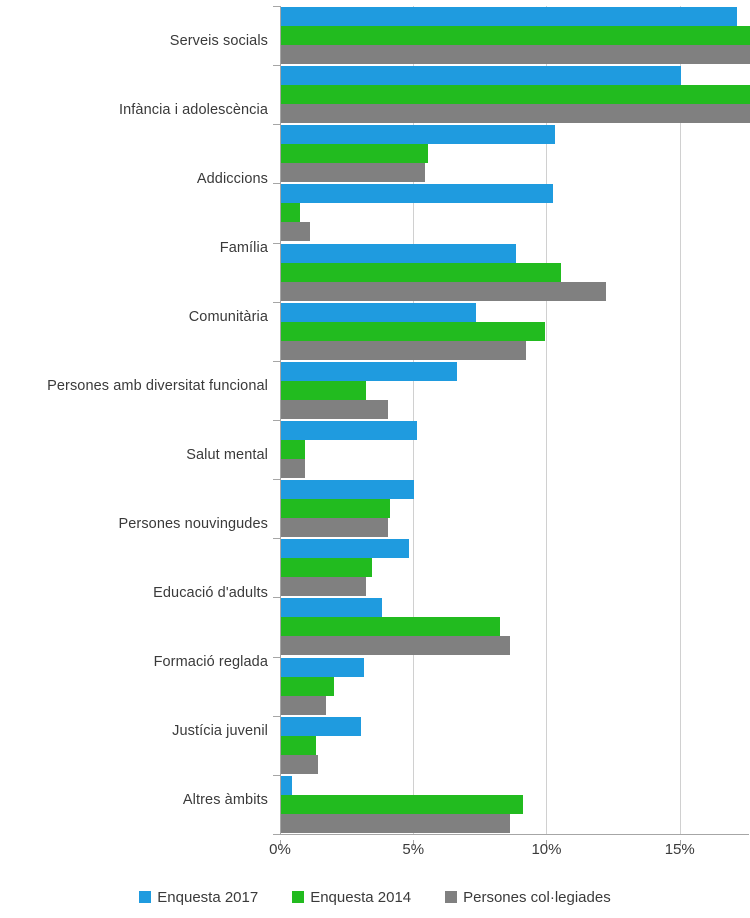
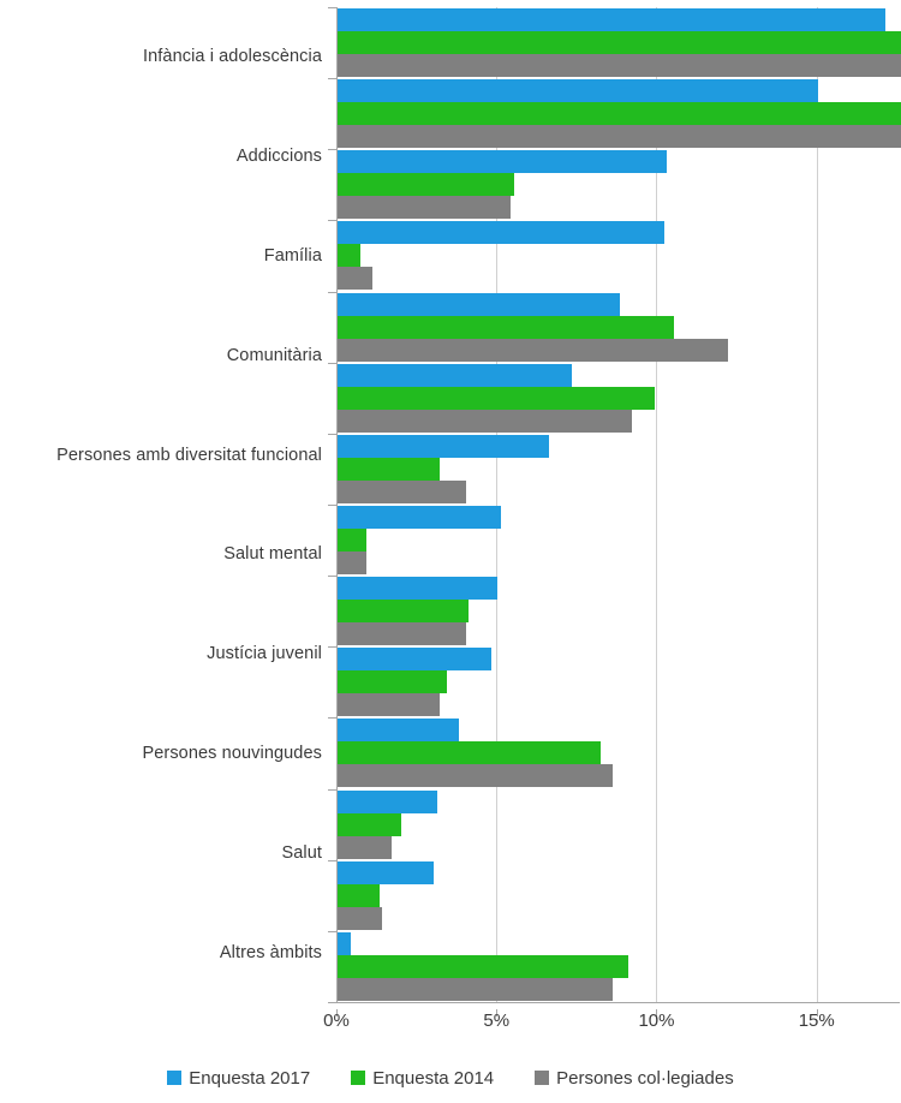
- Serveis socials
  Infància i adolescència
  Addiccions
  Família
  Comunitària
  Persones amb diversitat funcional
  Salut mental
- Persones nouvingudes
+ Justícia juvenil
- Educació d'adults
- Formació reglada
- Justícia juvenil
+ Persones nouvingudes
+ Salut
  Altres àmbits
  0%
  5%
  10%
  15%
  Enquesta 2017
  Enquesta 2014
  Persones col·legiades
